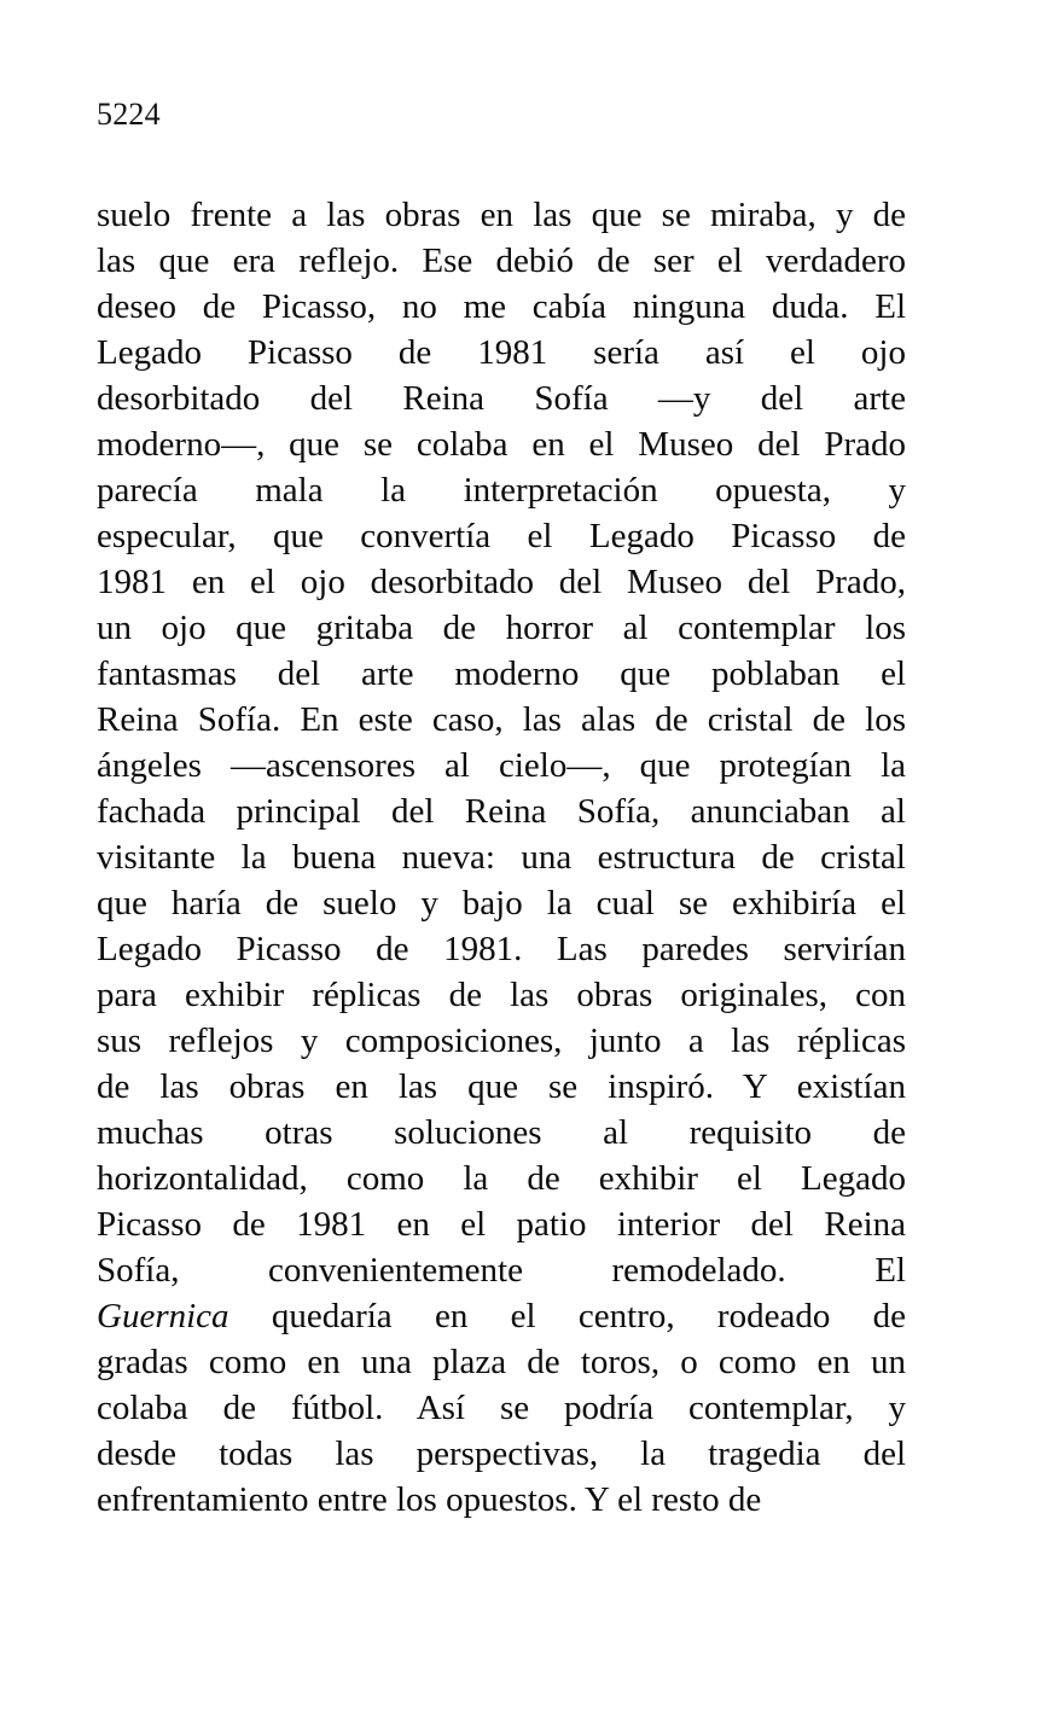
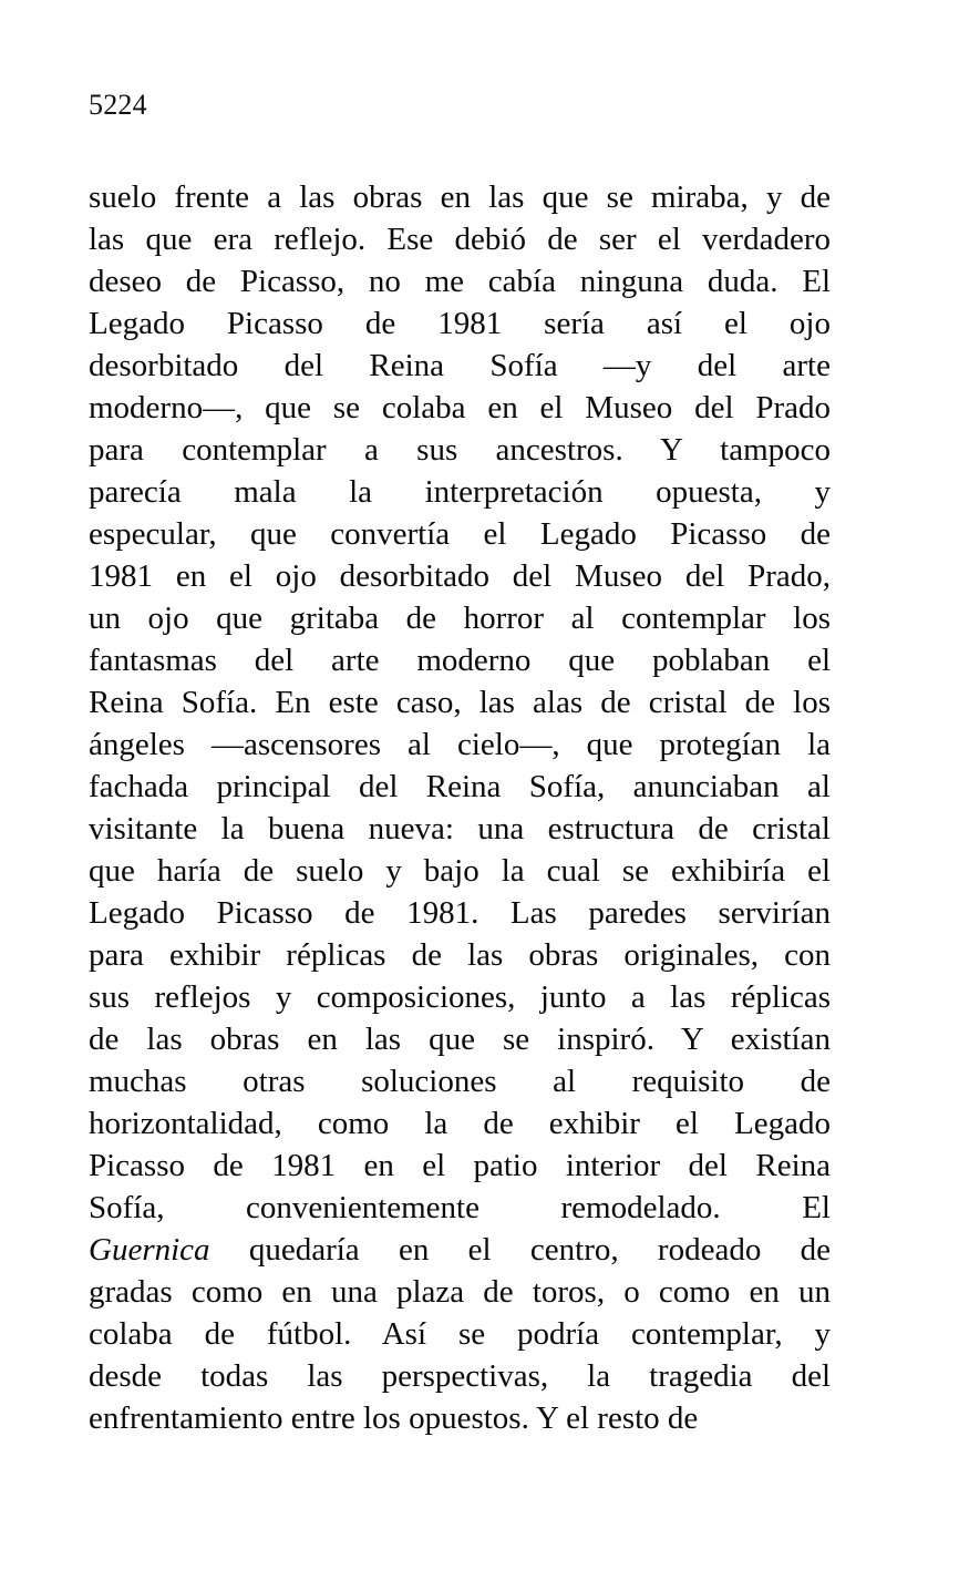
  5224
  suelo frente a las obras en las que se miraba, y de
  las que era reflejo. Ese debió de ser el verdadero
  deseo de Picasso, no me cabía ninguna duda. El
  Legado Picasso de 1981 sería así el ojo
  desorbitado del Reina Sofía —y del arte
  moderno—, que se colaba en el Museo del Prado
+ para contemplar a sus ancestros. Y tampoco
  parecía mala la interpretación opuesta, y
  especular, que convertía el Legado Picasso de
  1981 en el ojo desorbitado del Museo del Prado,
  un ojo que gritaba de horror al contemplar los
  fantasmas del arte moderno que poblaban el
  Reina Sofía. En este caso, las alas de cristal de los
  ángeles —ascensores al cielo—, que protegían la
  fachada principal del Reina Sofía, anunciaban al
  visitante la buena nueva: una estructura de cristal
  que haría de suelo y bajo la cual se exhibiría el
  Legado Picasso de 1981. Las paredes servirían
  para exhibir réplicas de las obras originales, con
  sus reflejos y composiciones, junto a las réplicas
  de las obras en las que se inspiró. Y existían
  muchas otras soluciones al requisito de
  horizontalidad, como la de exhibir el Legado
  Picasso de 1981 en el patio interior del Reina
  Sofía, convenientemente remodelado. El
  Guernica quedaría en el centro, rodeado de
  gradas como en una plaza de toros, o como en un
  colaba de fútbol. Así se podría contemplar, y
  desde todas las perspectivas, la tragedia del
  enfrentamiento entre los opuestos. Y el resto de
